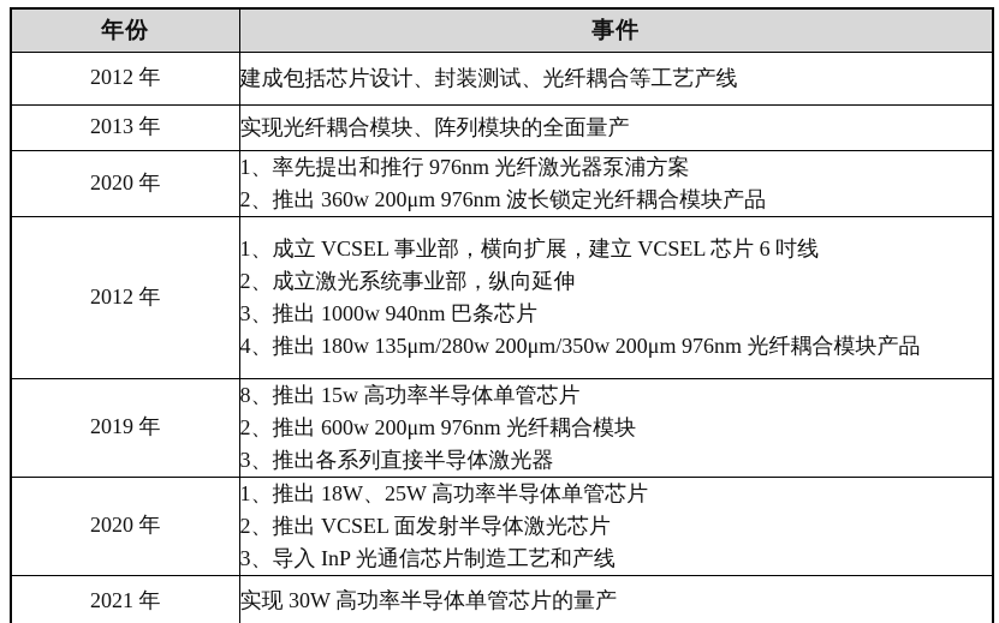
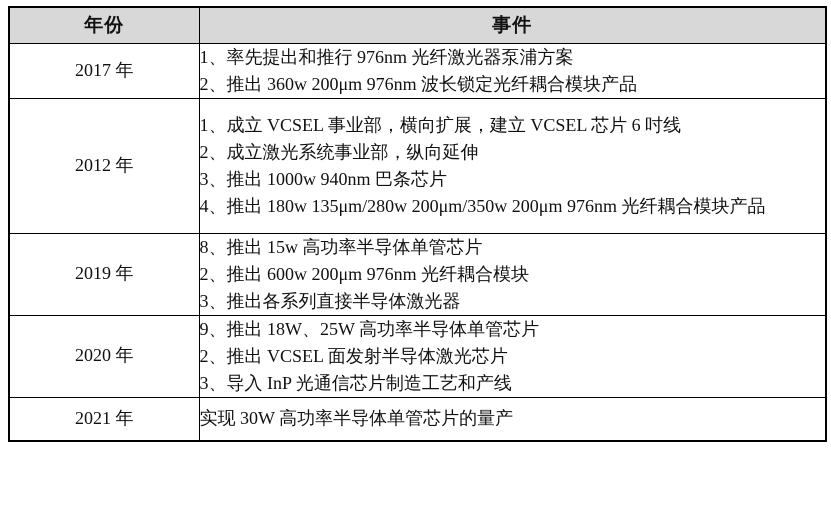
  年份	事件
- 2012 年	建成包括芯片设计、封装测试、光纤耦合等工艺产线
- 2013 年	实现光纤耦合模块、阵列模块的全面量产
- 2020 年	1、率先提出和推行 976nm 光纤激光器泵浦方案2、推出 360w 200μm 976nm 波长锁定光纤耦合模块产品
+ 2017 年	1、率先提出和推行 976nm 光纤激光器泵浦方案2、推出 360w 200μm 976nm 波长锁定光纤耦合模块产品
  2012 年	1、成立 VCSEL 事业部，横向扩展，建立 VCSEL 芯片 6 吋线2、成立激光系统事业部，纵向延伸3、推出 1000w 940nm 巴条芯片4、推出 180w 135μm/280w 200μm/350w 200μm 976nm 光纤耦合模块产品
  2019 年	8、推出 15w 高功率半导体单管芯片2、推出 600w 200μm 976nm 光纤耦合模块3、推出各系列直接半导体激光器
- 2020 年	1、推出 18W、25W 高功率半导体单管芯片2、推出 VCSEL 面发射半导体激光芯片3、导入 InP 光通信芯片制造工艺和产线
+ 2020 年	9、推出 18W、25W 高功率半导体单管芯片2、推出 VCSEL 面发射半导体激光芯片3、导入 InP 光通信芯片制造工艺和产线
  2021 年	实现 30W 高功率半导体单管芯片的量产
